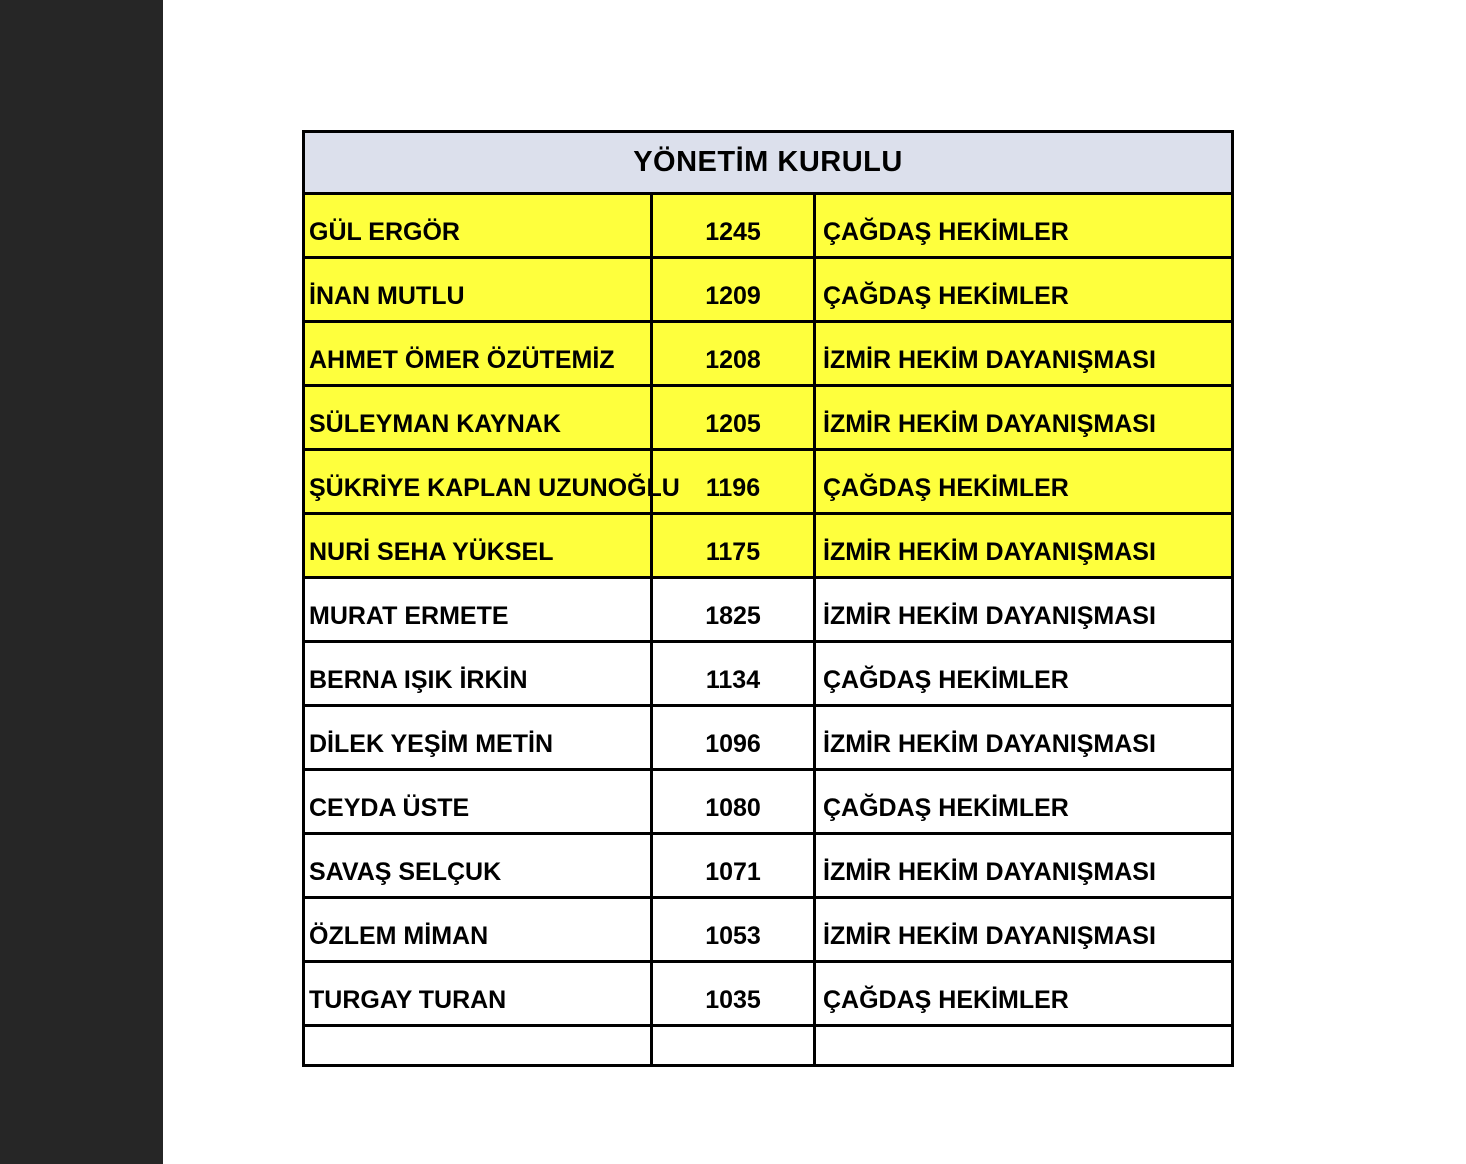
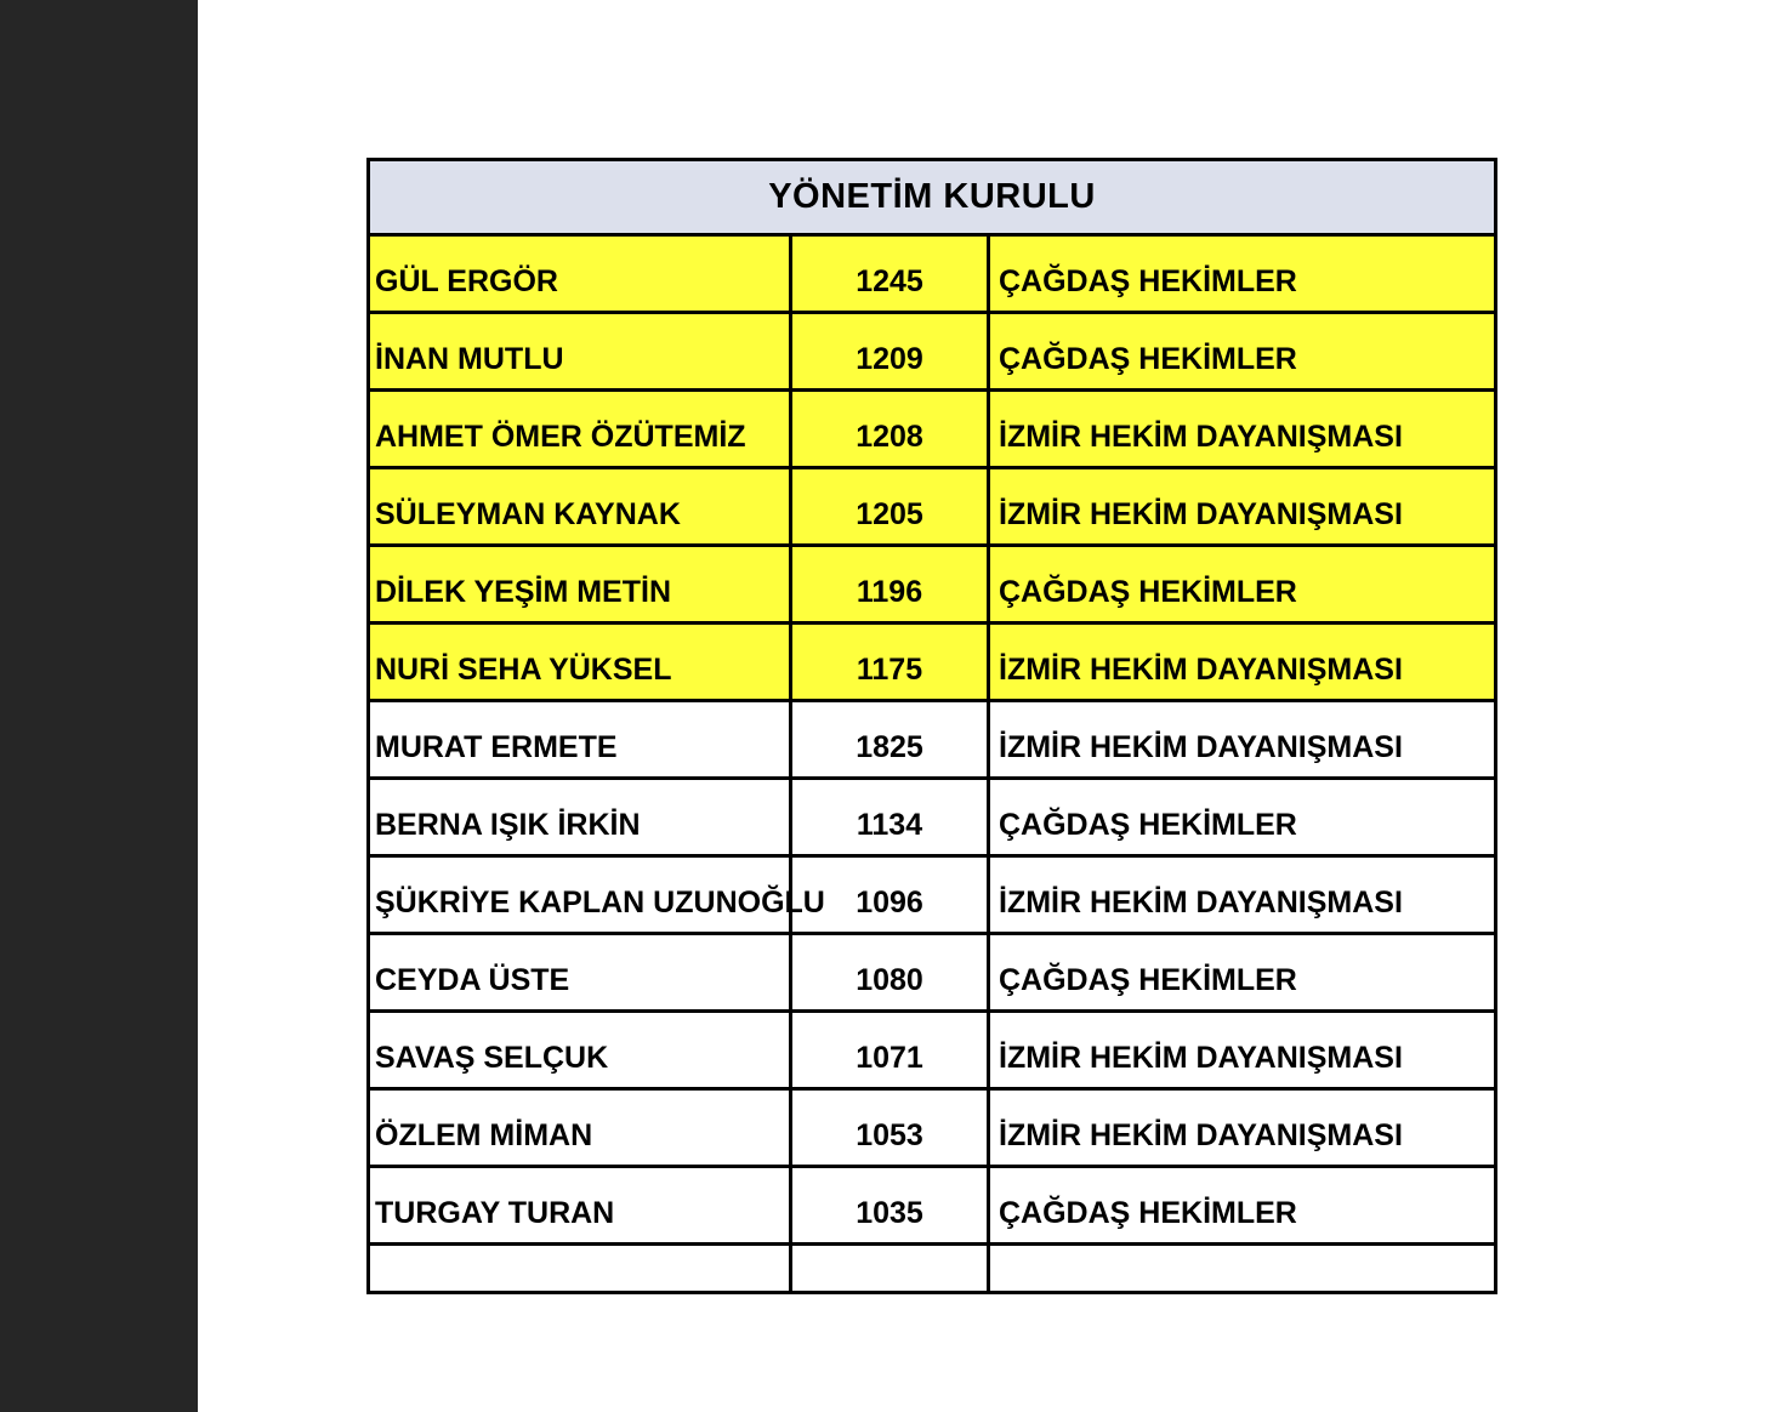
  YÖNETİM KURULU
  GÜL ERGÖR	1245	ÇAĞDAŞ HEKİMLER
  İNAN MUTLU	1209	ÇAĞDAŞ HEKİMLER
  AHMET ÖMER ÖZÜTEMİZ	1208	İZMİR HEKİM DAYANIŞMASI
  SÜLEYMAN KAYNAK	1205	İZMİR HEKİM DAYANIŞMASI
- ŞÜKRİYE KAPLAN UZUNOĞLU	1196	ÇAĞDAŞ HEKİMLER
+ DİLEK YEŞİM METİN	1196	ÇAĞDAŞ HEKİMLER
  NURİ SEHA YÜKSEL	1175	İZMİR HEKİM DAYANIŞMASI
  MURAT ERMETE	1825	İZMİR HEKİM DAYANIŞMASI
  BERNA IŞIK İRKİN	1134	ÇAĞDAŞ HEKİMLER
- DİLEK YEŞİM METİN	1096	İZMİR HEKİM DAYANIŞMASI
+ ŞÜKRİYE KAPLAN UZUNOĞLU	1096	İZMİR HEKİM DAYANIŞMASI
  CEYDA ÜSTE	1080	ÇAĞDAŞ HEKİMLER
  SAVAŞ SELÇUK	1071	İZMİR HEKİM DAYANIŞMASI
  ÖZLEM MİMAN	1053	İZMİR HEKİM DAYANIŞMASI
  TURGAY TURAN	1035	ÇAĞDAŞ HEKİMLER
